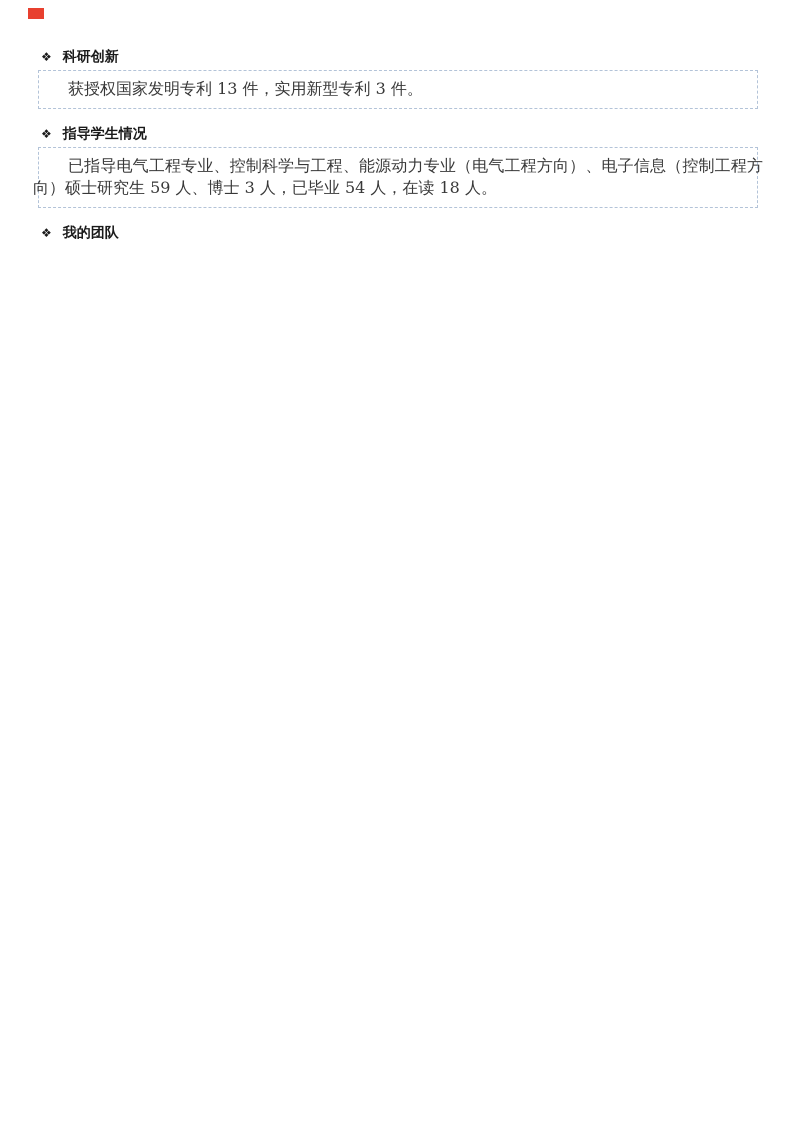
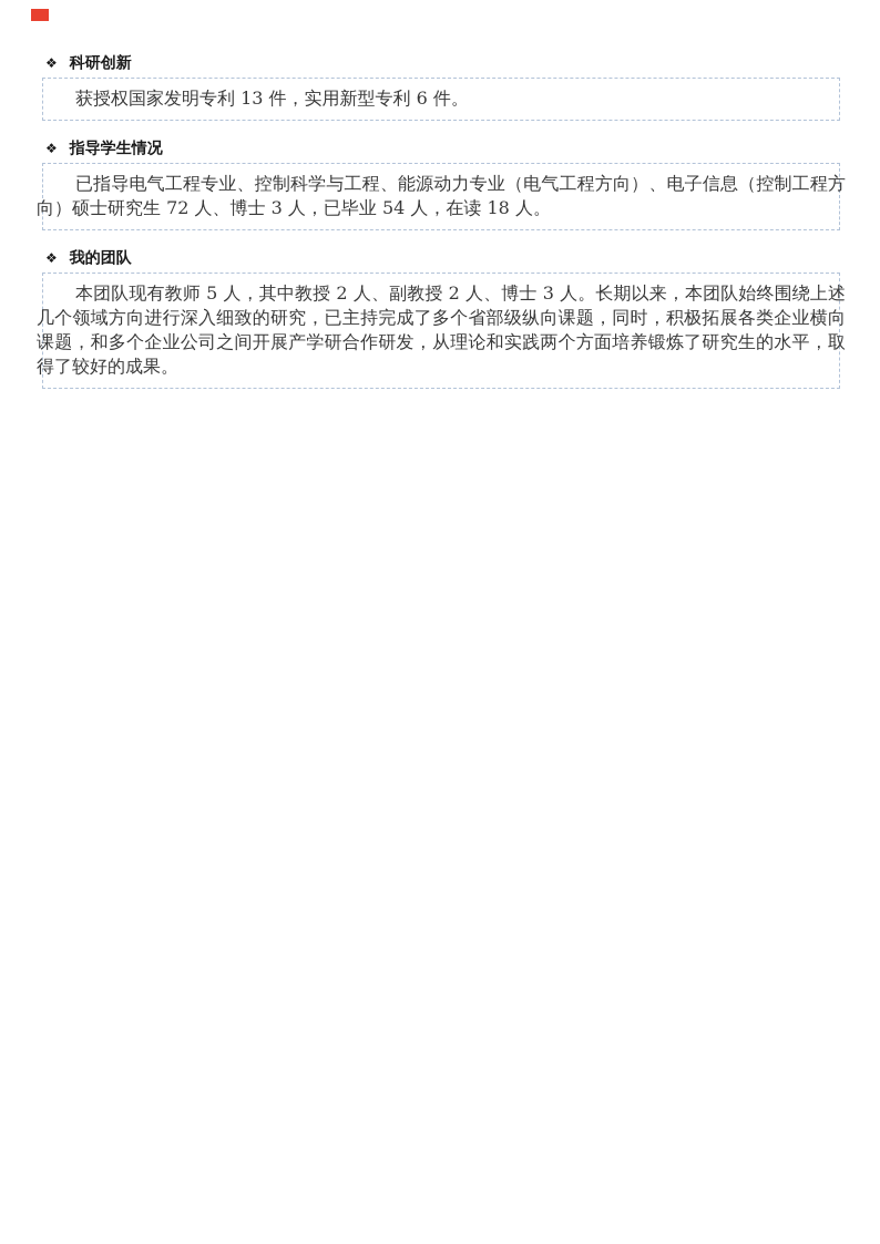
  ❖
  科研创新
- 获授权国家发明专利 13 件，实用新型专利 3 件。
+ 获授权国家发明专利 13 件，实用新型专利 6 件。
  ❖
  指导学生情况
- 已指导电气工程专业、控制科学与工程、能源动力专业（电气工程方向）、电子信息（控制工程方向）硕士研究生 59 人、博士 3 人，已毕业 54 人，在读 18 人。
+ 已指导电气工程专业、控制科学与工程、能源动力专业（电气工程方向）、电子信息（控制工程方向）硕士研究生 72 人、博士 3 人，已毕业 54 人，在读 18 人。
  ❖
  我的团队
+ 本团队现有教师 5 人，其中教授 2 人、副教授 2 人、博士 3 人。长期以来，本团队始终围绕上述几个领域方向进行深入细致的研究，已主持完成了多个省部级纵向课题，同时，积极拓展各类企业横向课题，和多个企业公司之间开展产学研合作研发，从理论和实践两个方面培养锻炼了研究生的水平，取得了较好的成果。
